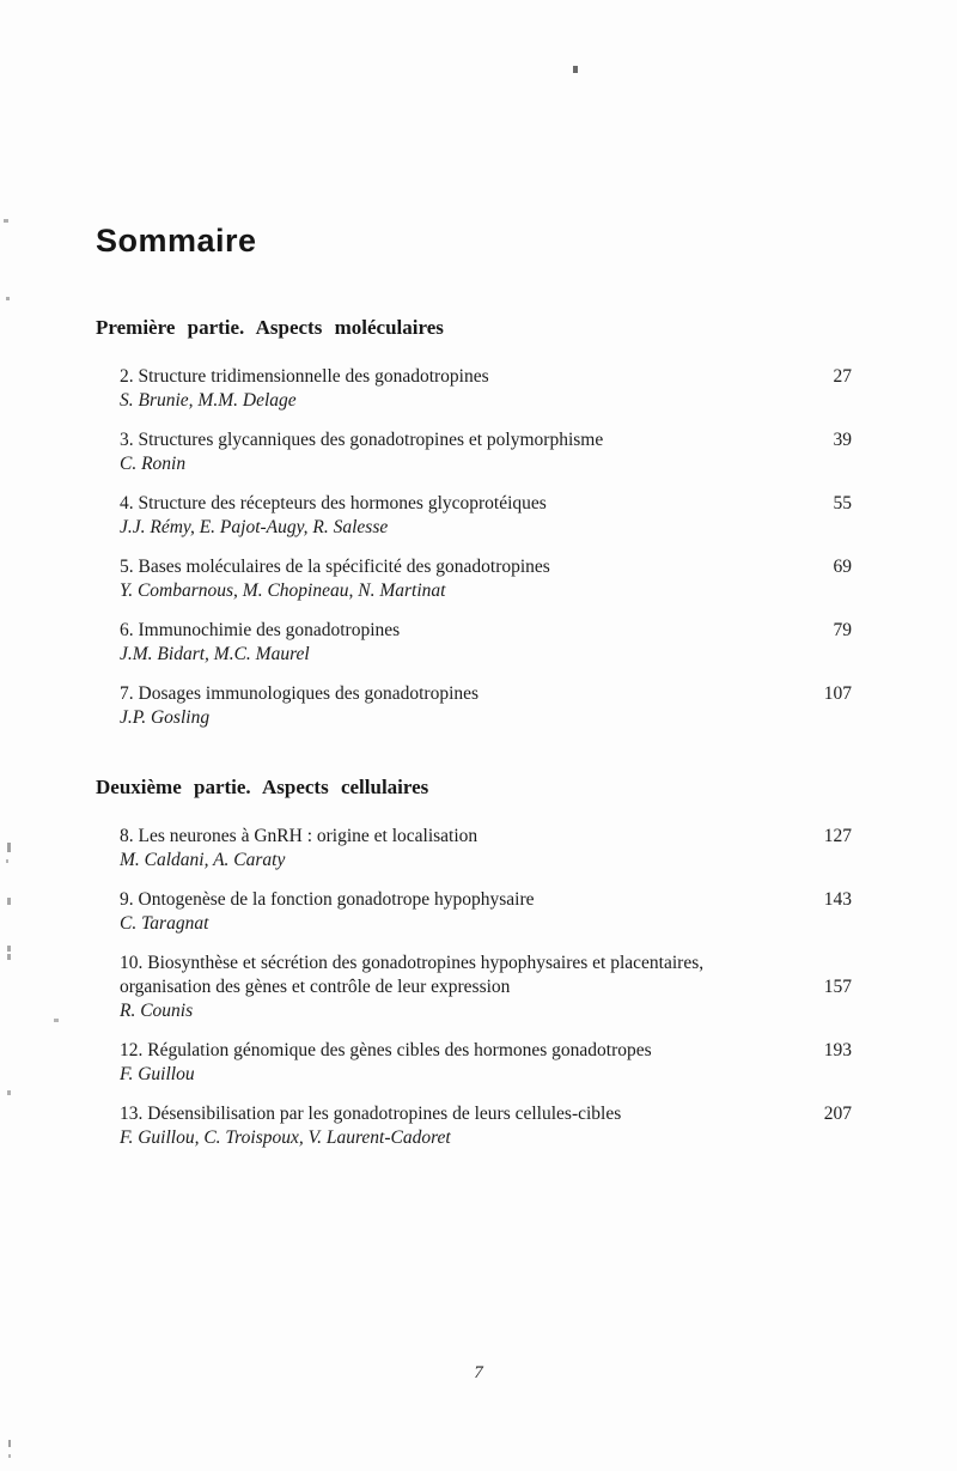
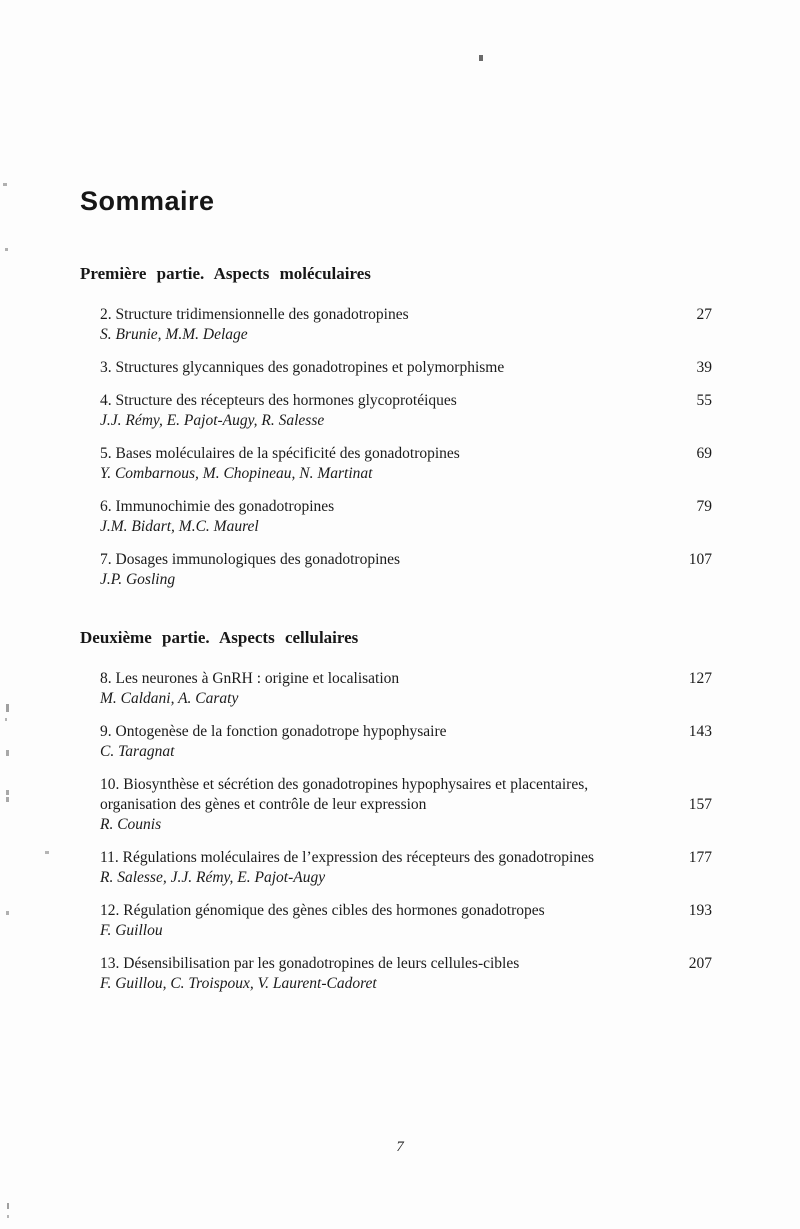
  Sommaire
  Première partie. Aspects moléculaires
  2. Structure tridimensionnelle des gonadotropines
  27
  S. Brunie, M.M. Delage
  3. Structures glycanniques des gonadotropines et polymorphisme
  39
- C. Ronin
  4. Structure des récepteurs des hormones glycoprotéiques
  55
  J.J. Rémy, E. Pajot-Augy, R. Salesse
  5. Bases moléculaires de la spécificité des gonadotropines
  69
  Y. Combarnous, M. Chopineau, N. Martinat
  6. Immunochimie des gonadotropines
  79
  J.M. Bidart, M.C. Maurel
  7. Dosages immunologiques des gonadotropines
  107
  J.P. Gosling
  Deuxième partie. Aspects cellulaires
  8. Les neurones à GnRH : origine et localisation
  127
  M. Caldani, A. Caraty
  9. Ontogenèse de la fonction gonadotrope hypophysaire
  143
  C. Taragnat
  10. Biosynthèse et sécrétion des gonadotropines hypophysaires et placentaires,
  organisation des gènes et contrôle de leur expression
  157
  R. Counis
+ 11. Régulations moléculaires de l’expression des récepteurs des gonadotropines
+ 177
+ R. Salesse, J.J. Rémy, E. Pajot-Augy
  12. Régulation génomique des gènes cibles des hormones gonadotropes
  193
  F. Guillou
  13. Désensibilisation par les gonadotropines de leurs cellules-cibles
  207
  F. Guillou, C. Troispoux, V. Laurent-Cadoret
  7
